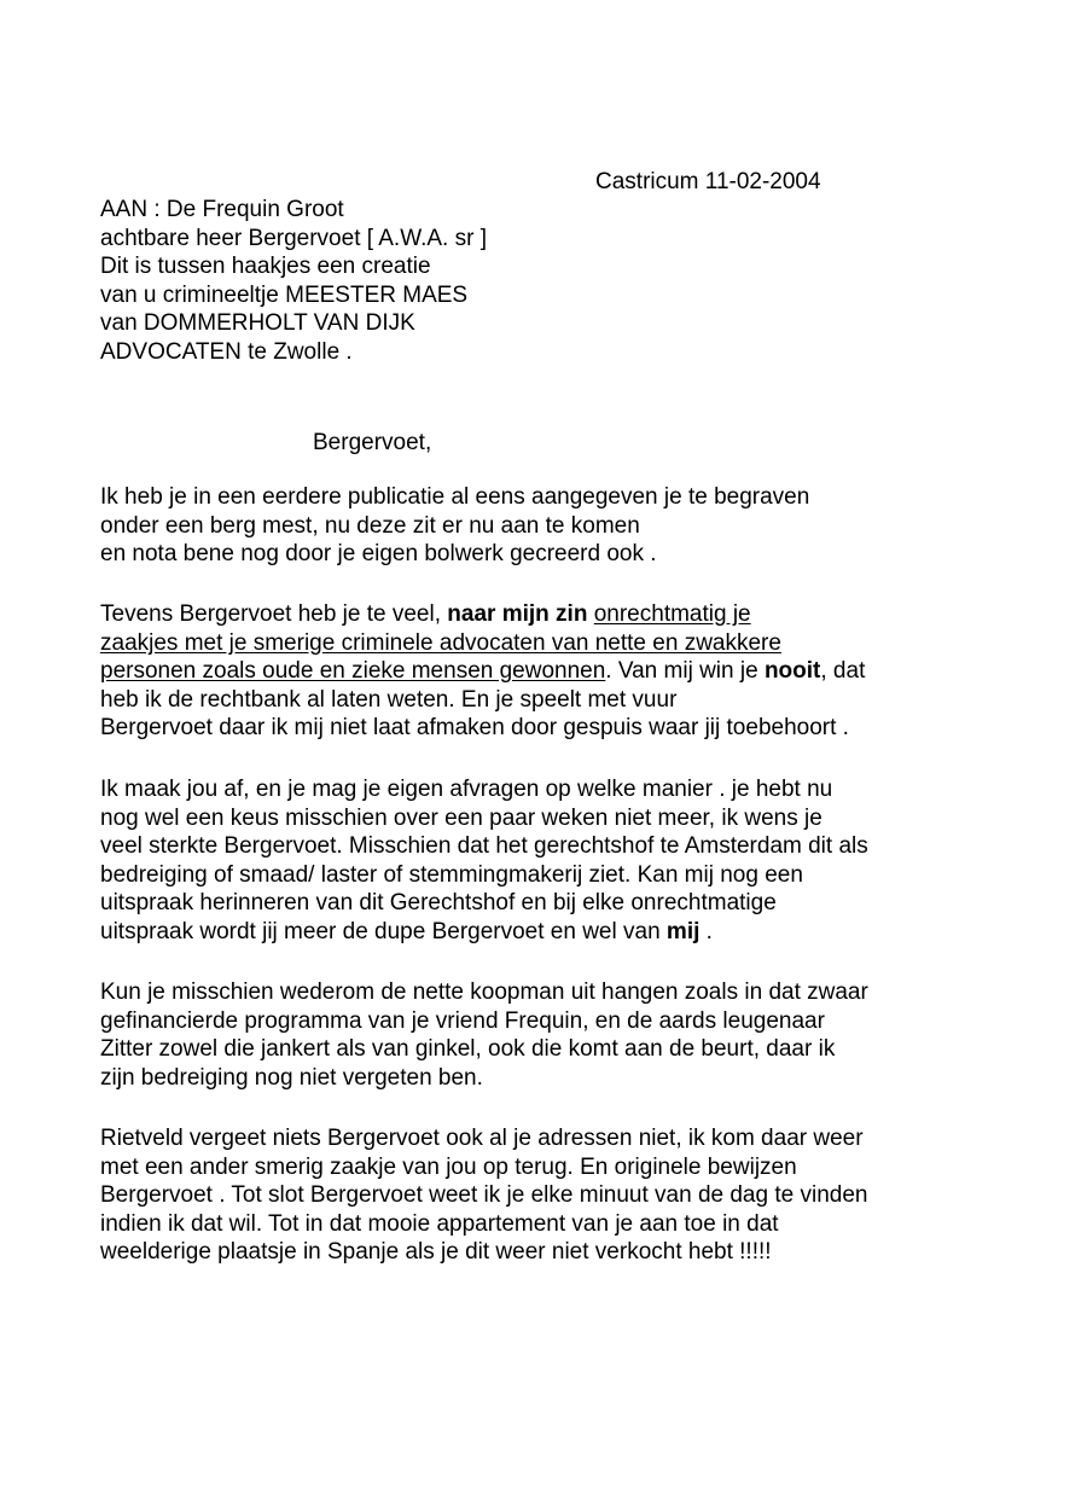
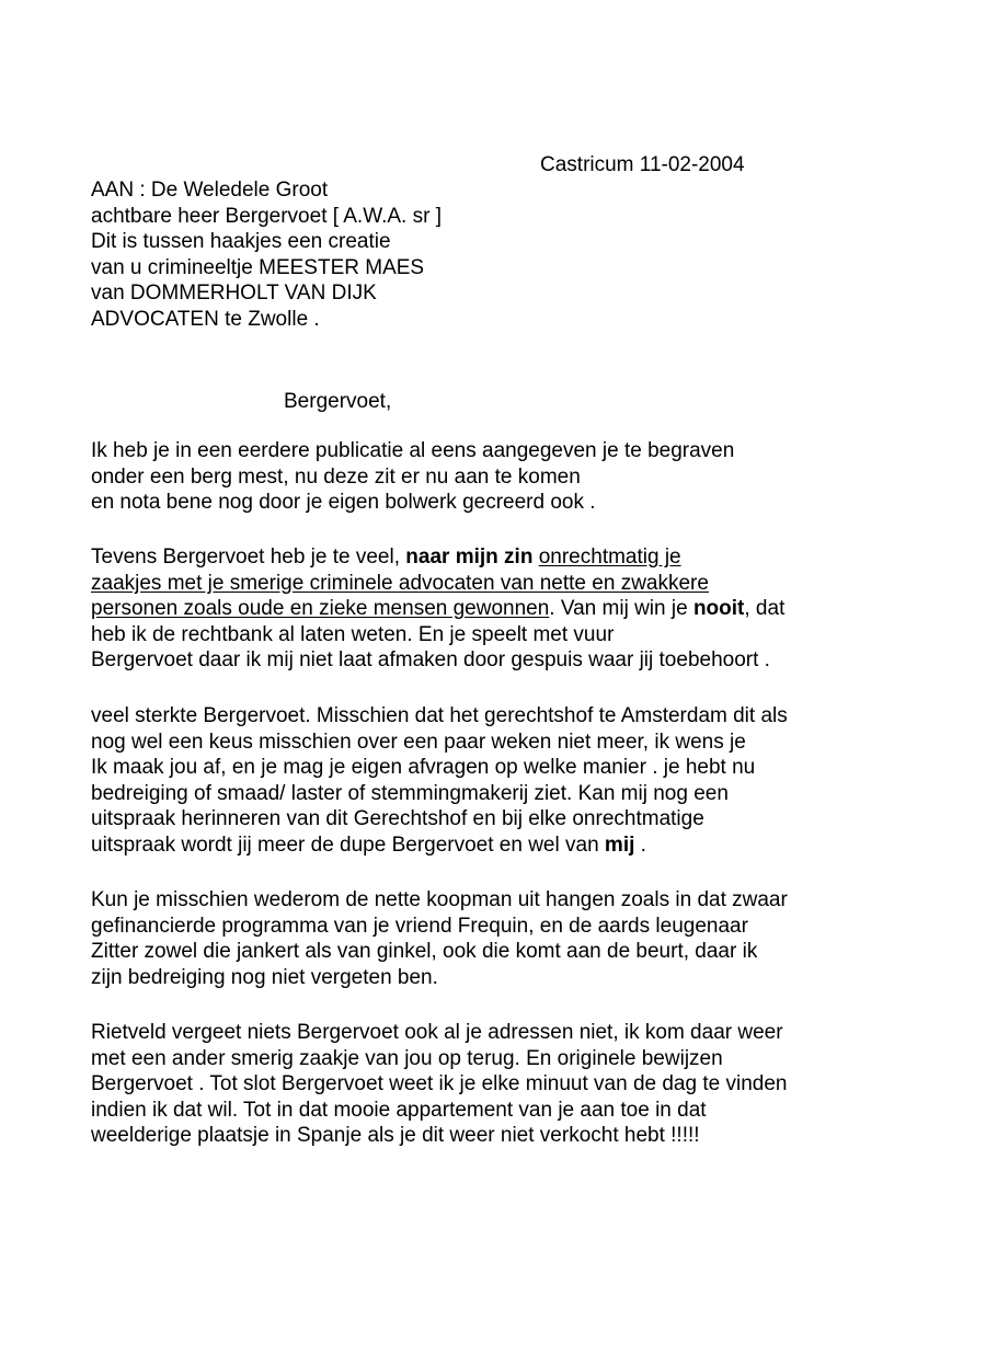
  Castricum 11-02-2004
- AAN : De Frequin Groot
+ AAN : De Weledele Groot
  achtbare heer Bergervoet [ A.W.A. sr ]
  Dit is tussen haakjes een creatie
  van u crimineeltje MEESTER MAES
  van DOMMERHOLT VAN DIJK
  ADVOCATEN te Zwolle .
  Bergervoet,
  Ik heb je in een eerdere publicatie al eens aangegeven je te begraven
  onder een berg mest, nu deze zit er nu aan te komen
  en nota bene nog door je eigen bolwerk gecreerd ook .
  Tevens Bergervoet heb je te veel, naar mijn zin onrechtmatig je
  zaakjes met je smerige criminele advocaten van nette en zwakkere
  personen zoals oude en zieke mensen gewonnen. Van mij win je nooit, dat
  heb ik de rechtbank al laten weten. En je speelt met vuur
  Bergervoet daar ik mij niet laat afmaken door gespuis waar jij toebehoort .
- Ik maak jou af, en je mag je eigen afvragen op welke manier . je hebt nu
+ veel sterkte Bergervoet. Misschien dat het gerechtshof te Amsterdam dit als
  nog wel een keus misschien over een paar weken niet meer, ik wens je
- veel sterkte Bergervoet. Misschien dat het gerechtshof te Amsterdam dit als
+ Ik maak jou af, en je mag je eigen afvragen op welke manier . je hebt nu
  bedreiging of smaad/ laster of stemmingmakerij ziet. Kan mij nog een
  uitspraak herinneren van dit Gerechtshof en bij elke onrechtmatige
  uitspraak wordt jij meer de dupe Bergervoet en wel van mij .
  Kun je misschien wederom de nette koopman uit hangen zoals in dat zwaar
  gefinancierde programma van je vriend Frequin, en de aards leugenaar
  Zitter zowel die jankert als van ginkel, ook die komt aan de beurt, daar ik
  zijn bedreiging nog niet vergeten ben.
  Rietveld vergeet niets Bergervoet ook al je adressen niet, ik kom daar weer
  met een ander smerig zaakje van jou op terug. En originele bewijzen
  Bergervoet . Tot slot Bergervoet weet ik je elke minuut van de dag te vinden
  indien ik dat wil. Tot in dat mooie appartement van je aan toe in dat
  weelderige plaatsje in Spanje als je dit weer niet verkocht hebt !!!!!
